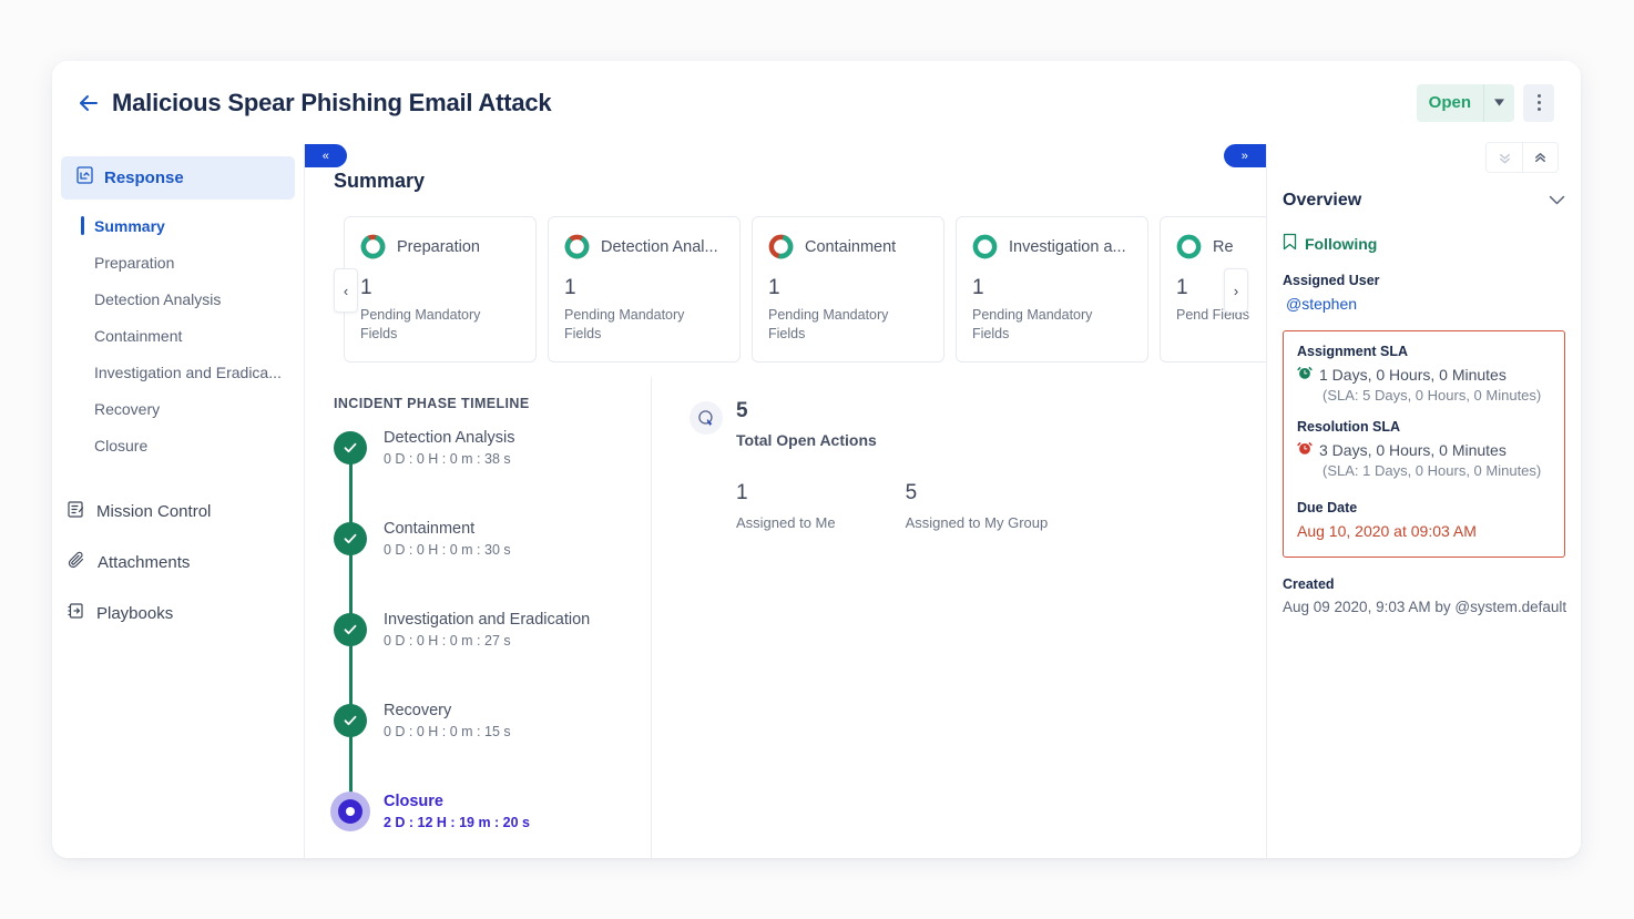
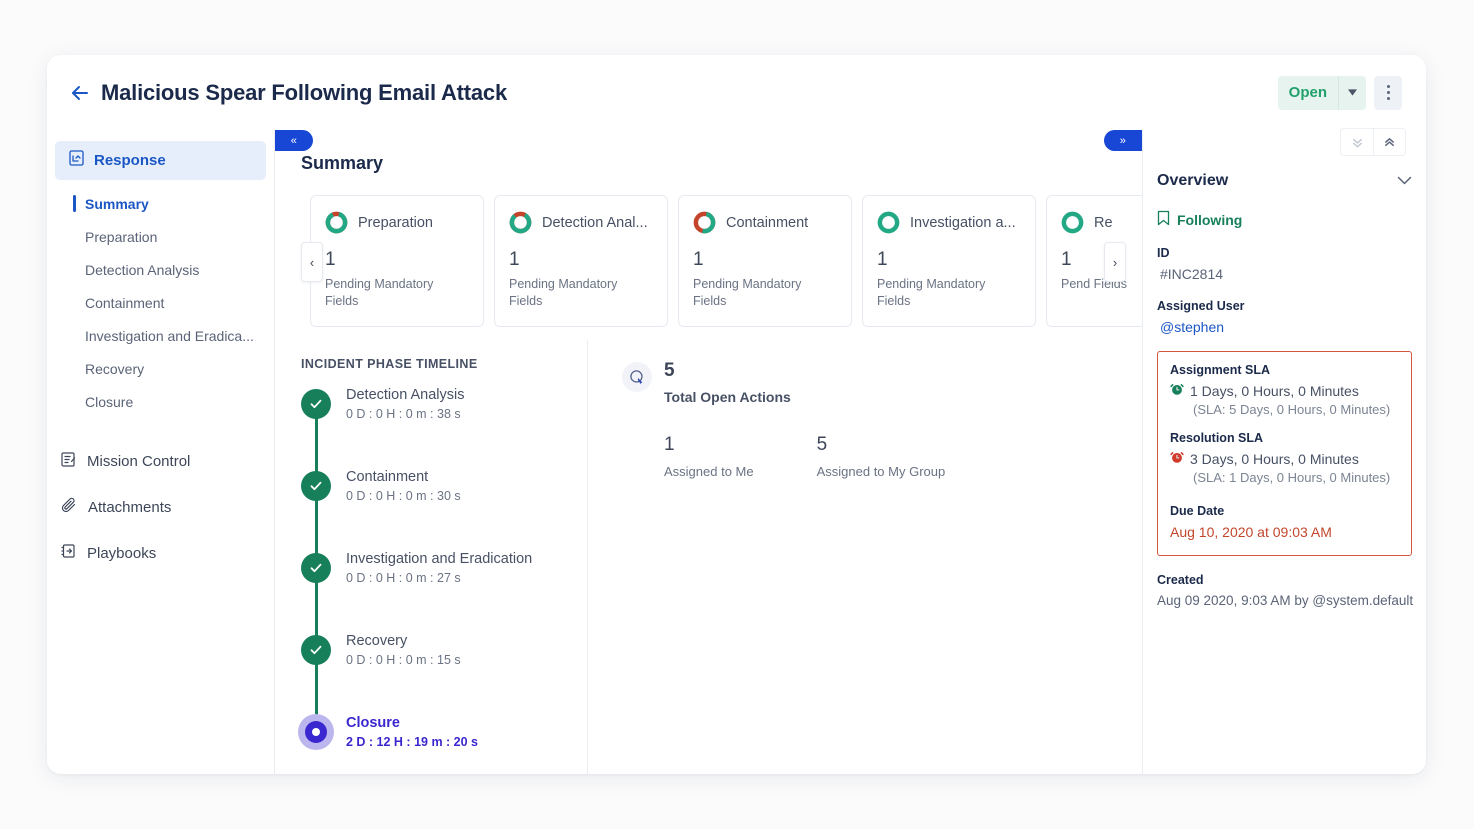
- Malicious Spear Phishing Email Attack
+ Malicious Spear Following Email Attack
  Open
  Response
  Summary
  Preparation
  Detection Analysis
  Containment
  Investigation and Eradica...
  Recovery
  Closure
  Mission Control
  Attachments
  Playbooks
  «
  »
  Summary
  ‹
  ›
  Preparation
  1
  Pending Mandatory Fields
  Detection Anal...
  1
  Pending Mandatory Fields
  Containment
  1
  Pending Mandatory Fields
  Investigation a...
  1
  Pending Mandatory Fields
  Re
  1
  Pend Fields
  INCIDENT PHASE TIMELINE
  Detection Analysis
  0 D : 0 H : 0 m : 38 s
  Containment
  0 D : 0 H : 0 m : 30 s
  Investigation and Eradication
  0 D : 0 H : 0 m : 27 s
  Recovery
  0 D : 0 H : 0 m : 15 s
  Closure
  2 D : 12 H : 19 m : 20 s
  5
  Total Open Actions
  1
  Assigned to Me
  5
  Assigned to My Group
  Overview
  Following
+ ID
+ #INC2814
  Assigned User
  @stephen
  Assignment SLA
  1 Days, 0 Hours, 0 Minutes
  (SLA: 5 Days, 0 Hours, 0 Minutes)
  Resolution SLA
  3 Days, 0 Hours, 0 Minutes
  (SLA: 1 Days, 0 Hours, 0 Minutes)
  Due Date
  Aug 10, 2020 at 09:03 AM
  Created
  Aug 09 2020, 9:03 AM by @system.default
